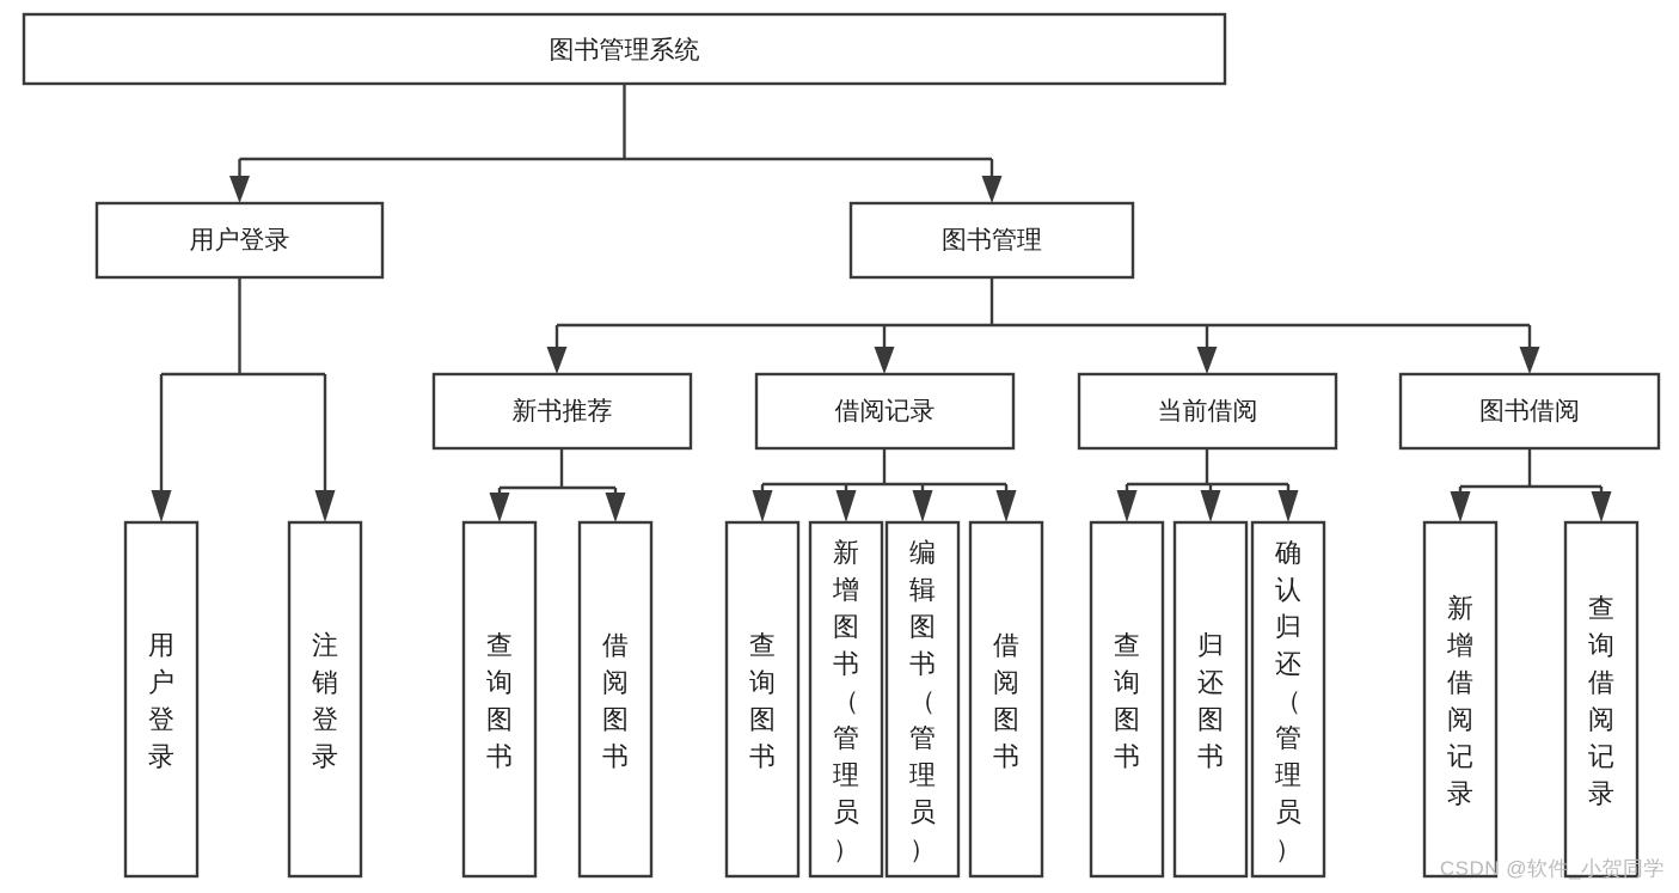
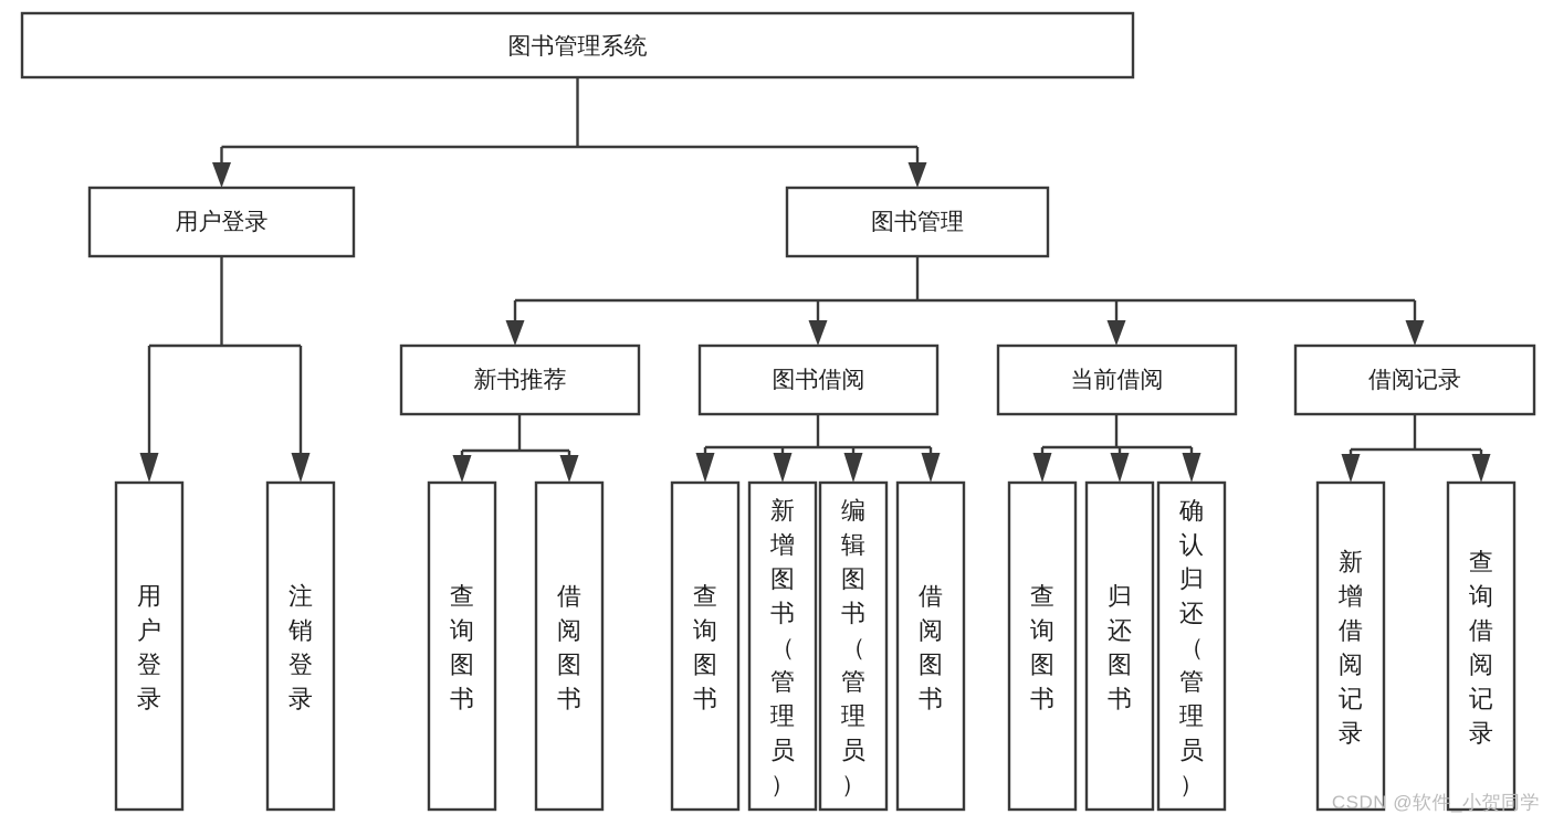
  图书管理系统
  用户登录
  图书管理
  新书推荐
- 借阅记录
+ 图书借阅
  当前借阅
- 图书借阅
+ 借阅记录
  用户登录
  注销登录
  查询图书
  借阅图书
  查询图书
  新增图书（管理员）
  编辑图书（管理员）
  借阅图书
  查询图书
  归还图书
  确认归还（管理员）
  新增借阅记录
  查询借阅记录
  CSDN @软件_小贺同学
